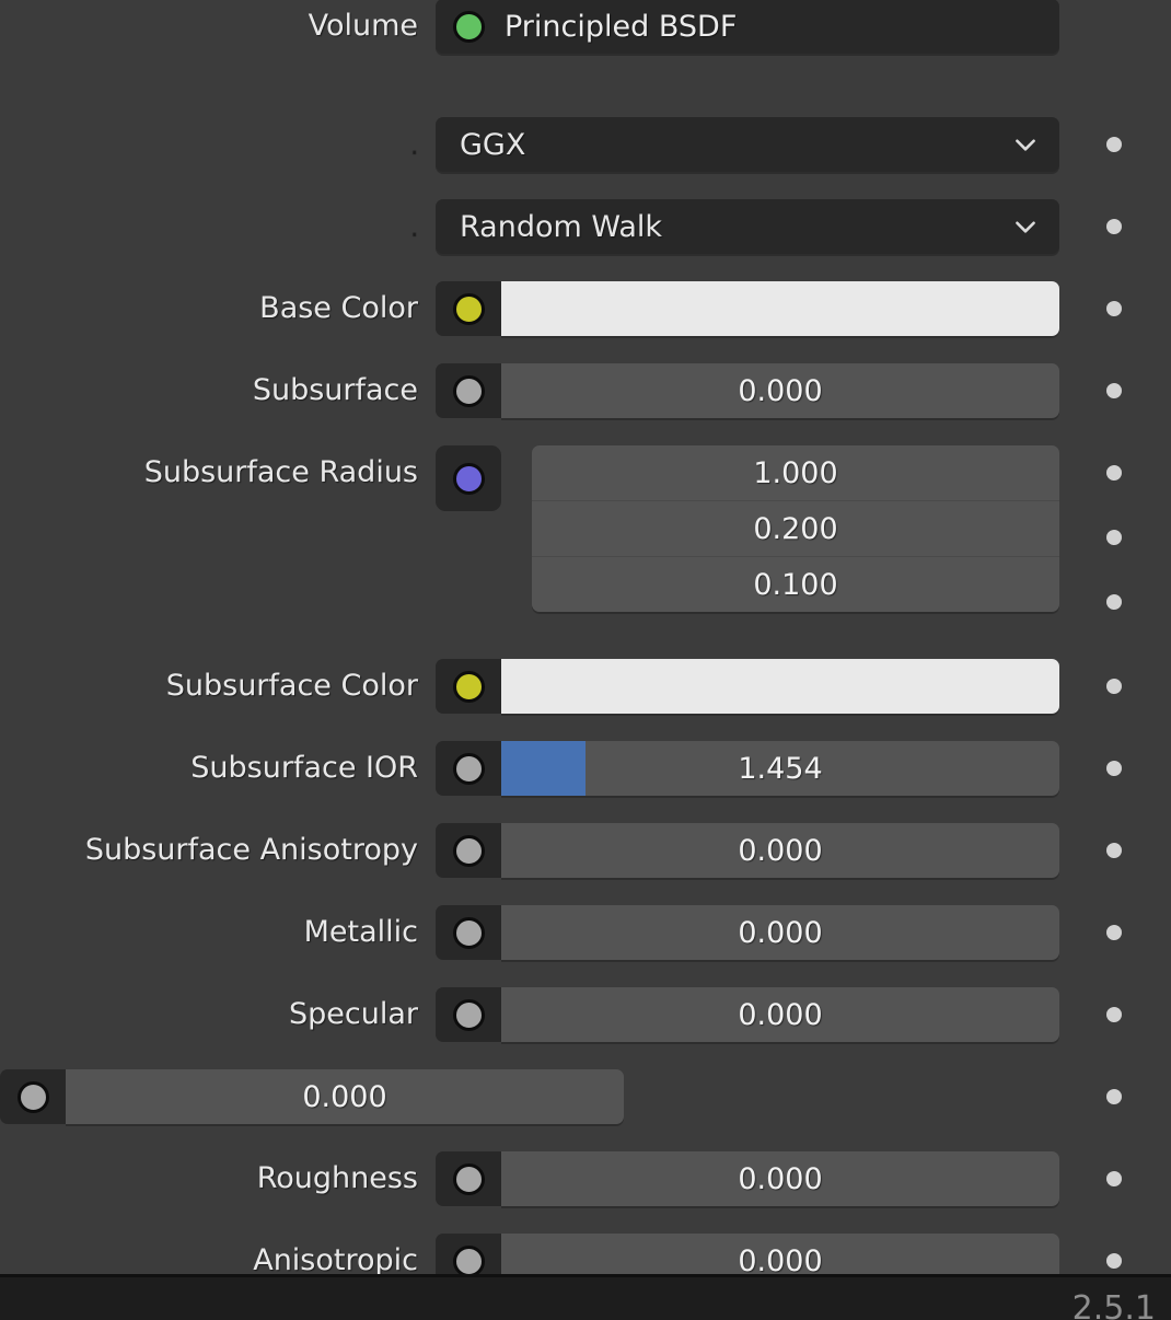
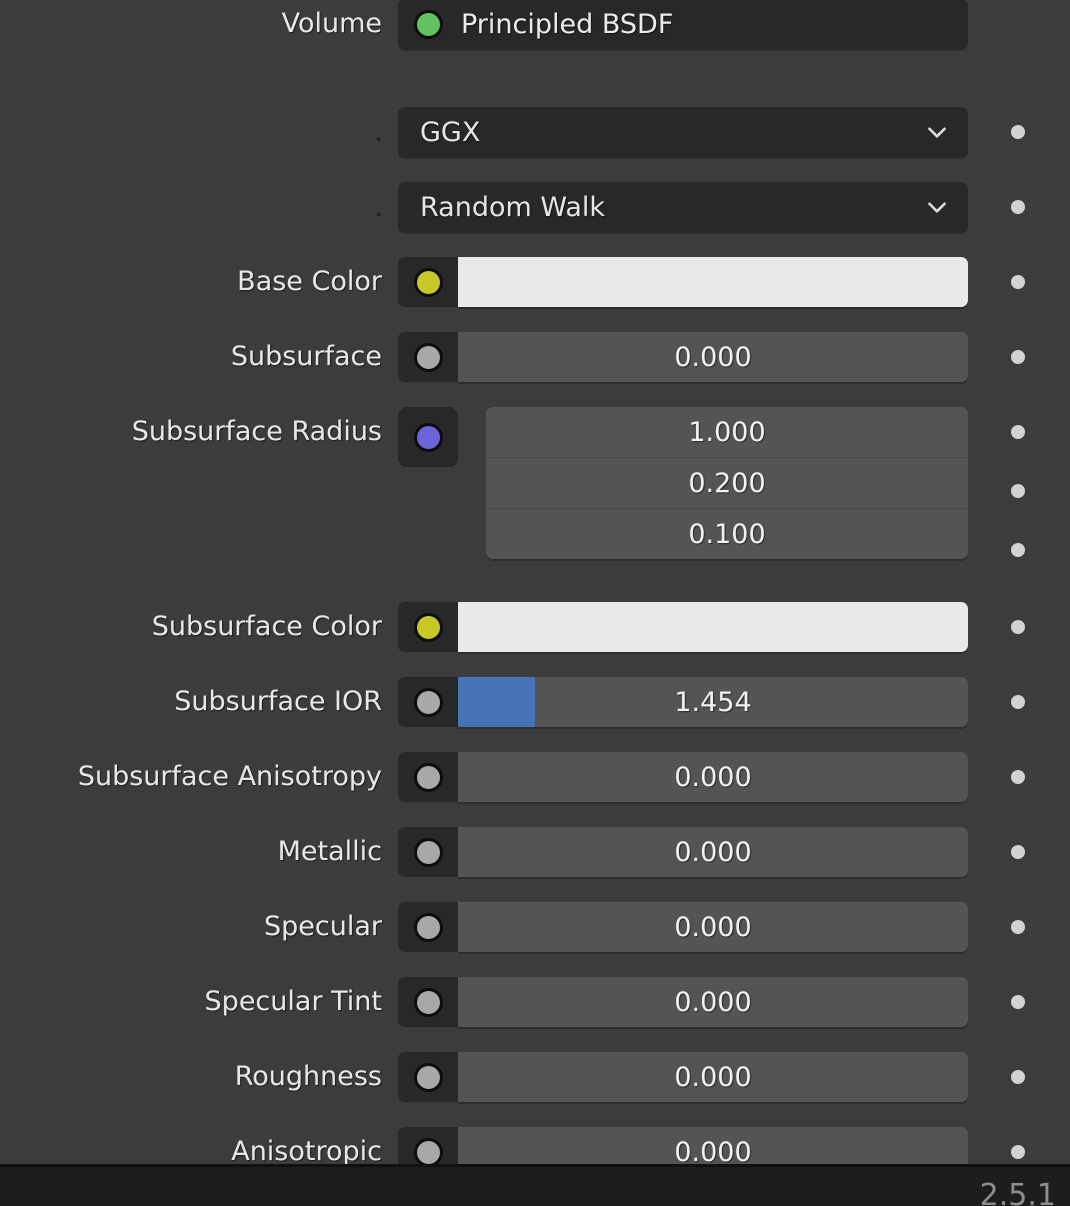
  Volume
  Principled BSDF
  .
  GGX
  .
  Random Walk
  Base Color
  Subsurface
  0.000
  Subsurface Radius
  1.000
  0.200
  0.100
  Subsurface Color
  Subsurface IOR
  1.454
  Subsurface Anisotropy
  0.000
  Metallic
  0.000
  Specular
  0.000
+ Specular Tint
  0.000
  Roughness
  0.000
  Anisotropic
  0.000
  2.5.1
